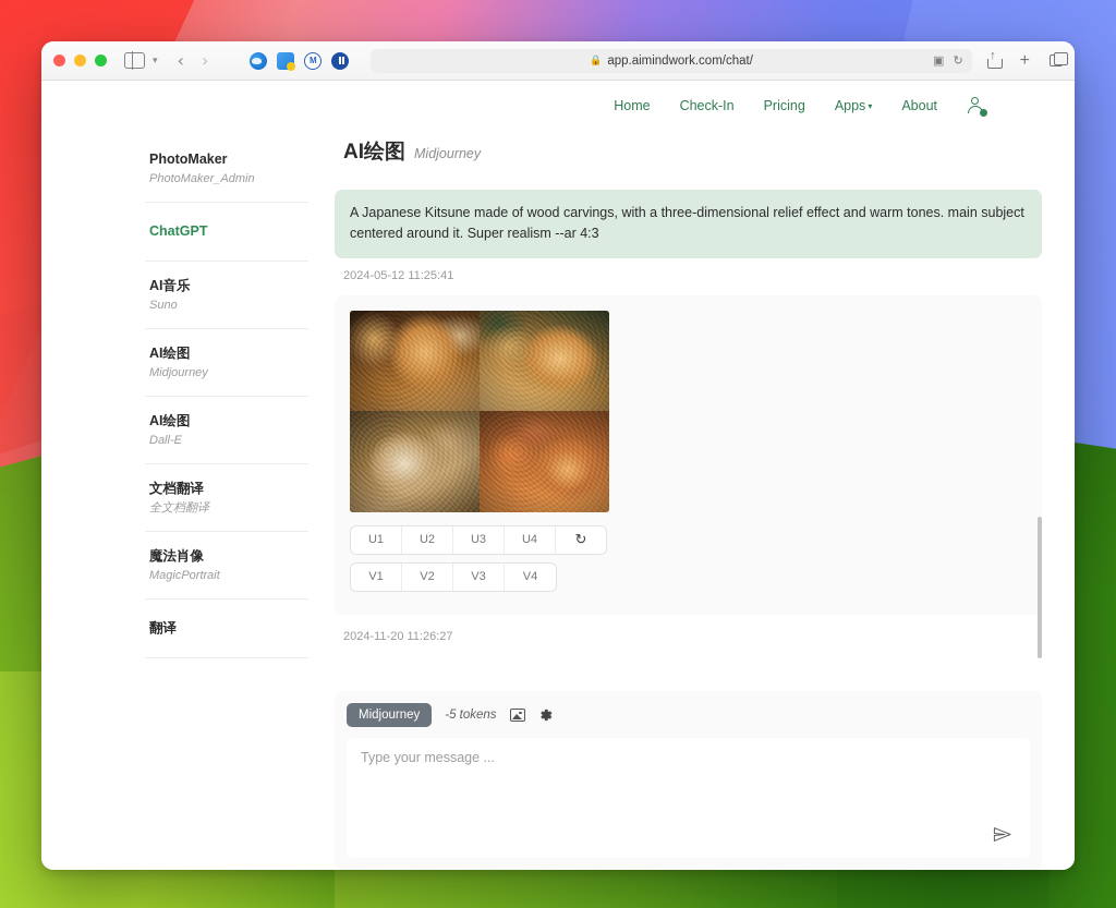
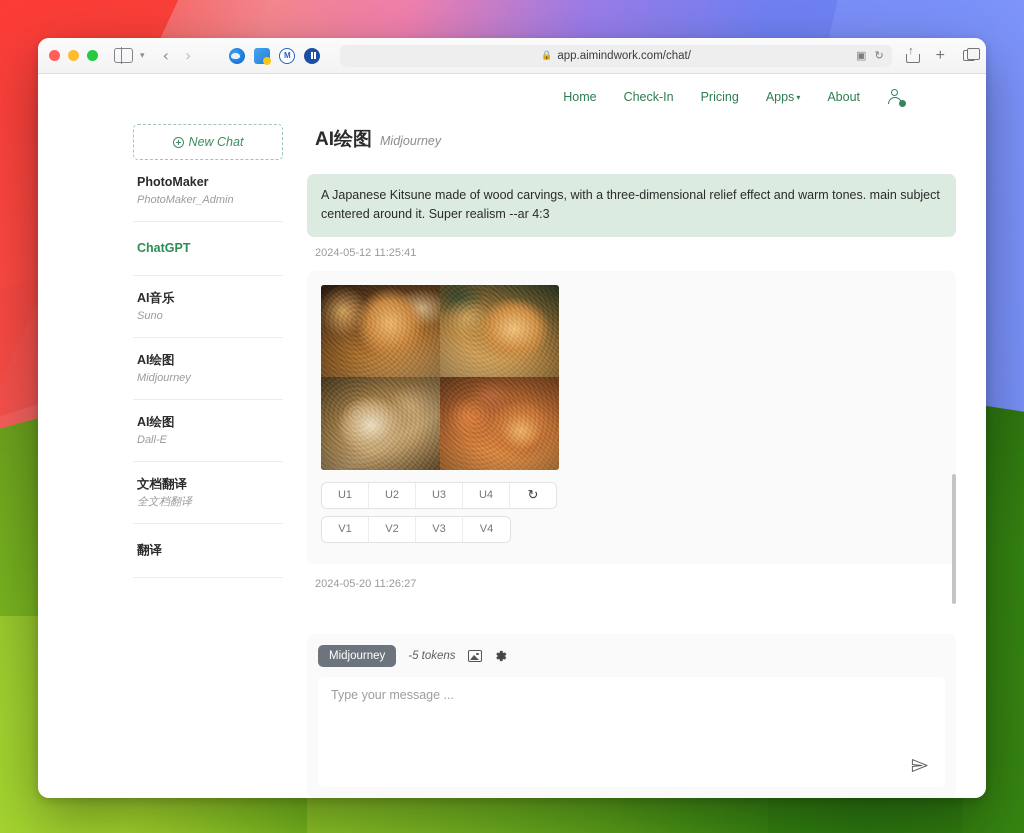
  ▾
  ‹
  ›
  M
  🔒
  app.aimindwork.com/chat/
  ▣
  ↻
  +
  Home
  Check-In
  Pricing
  Apps ▾
  About
+ New Chat
  PhotoMaker
  PhotoMaker_Admin
  ChatGPT
  AI音乐
  Suno
  AI绘图
  Midjourney
  AI绘图
  Dall-E
  文档翻译
  全文档翻译
- 魔法肖像
- MagicPortrait
  翻译
  AI绘图
  Midjourney
  A Japanese Kitsune made of wood carvings, with a three-dimensional relief effect and warm tones. main subject centered around it. Super realism --ar 4:3
  2024-05-12 11:25:41
  U1
  U2
  U3
  U4
  ↻
  V1
  V2
  V3
  V4
- 2024-11-20 11:26:27
+ 2024-05-20 11:26:27
  Midjourney
  -5 tokens
  Type your message ...
